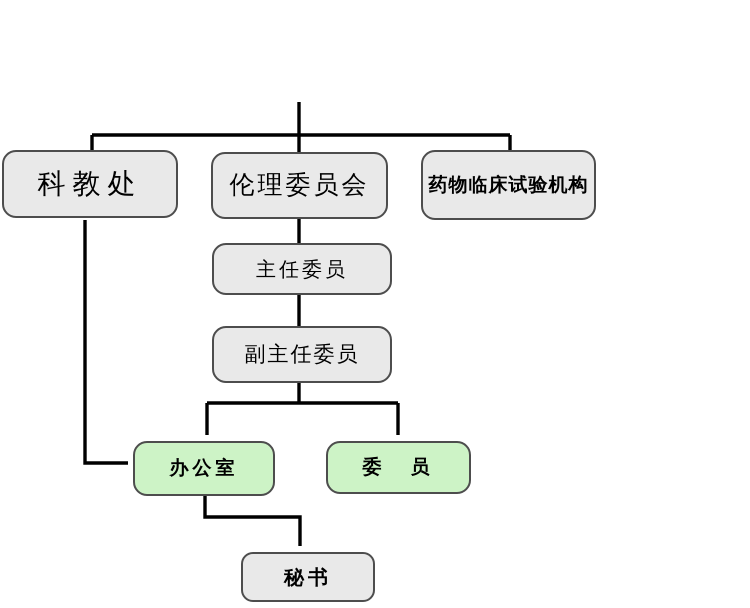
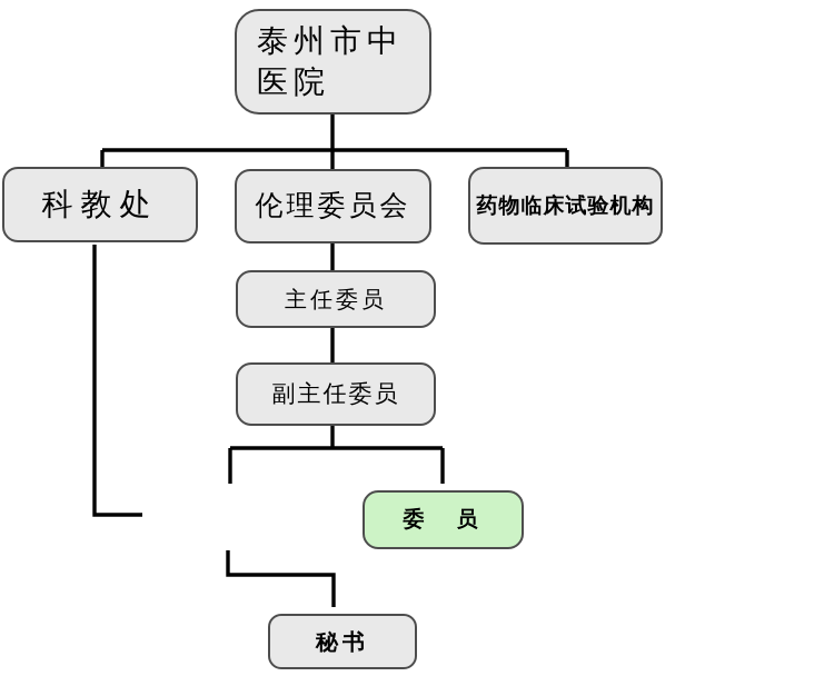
+ 泰州市中医院
  科教处
  伦理委员会
  药物临床试验机构
  主任委员
  副主任委员
- 办公室
  委 员
  秘书
